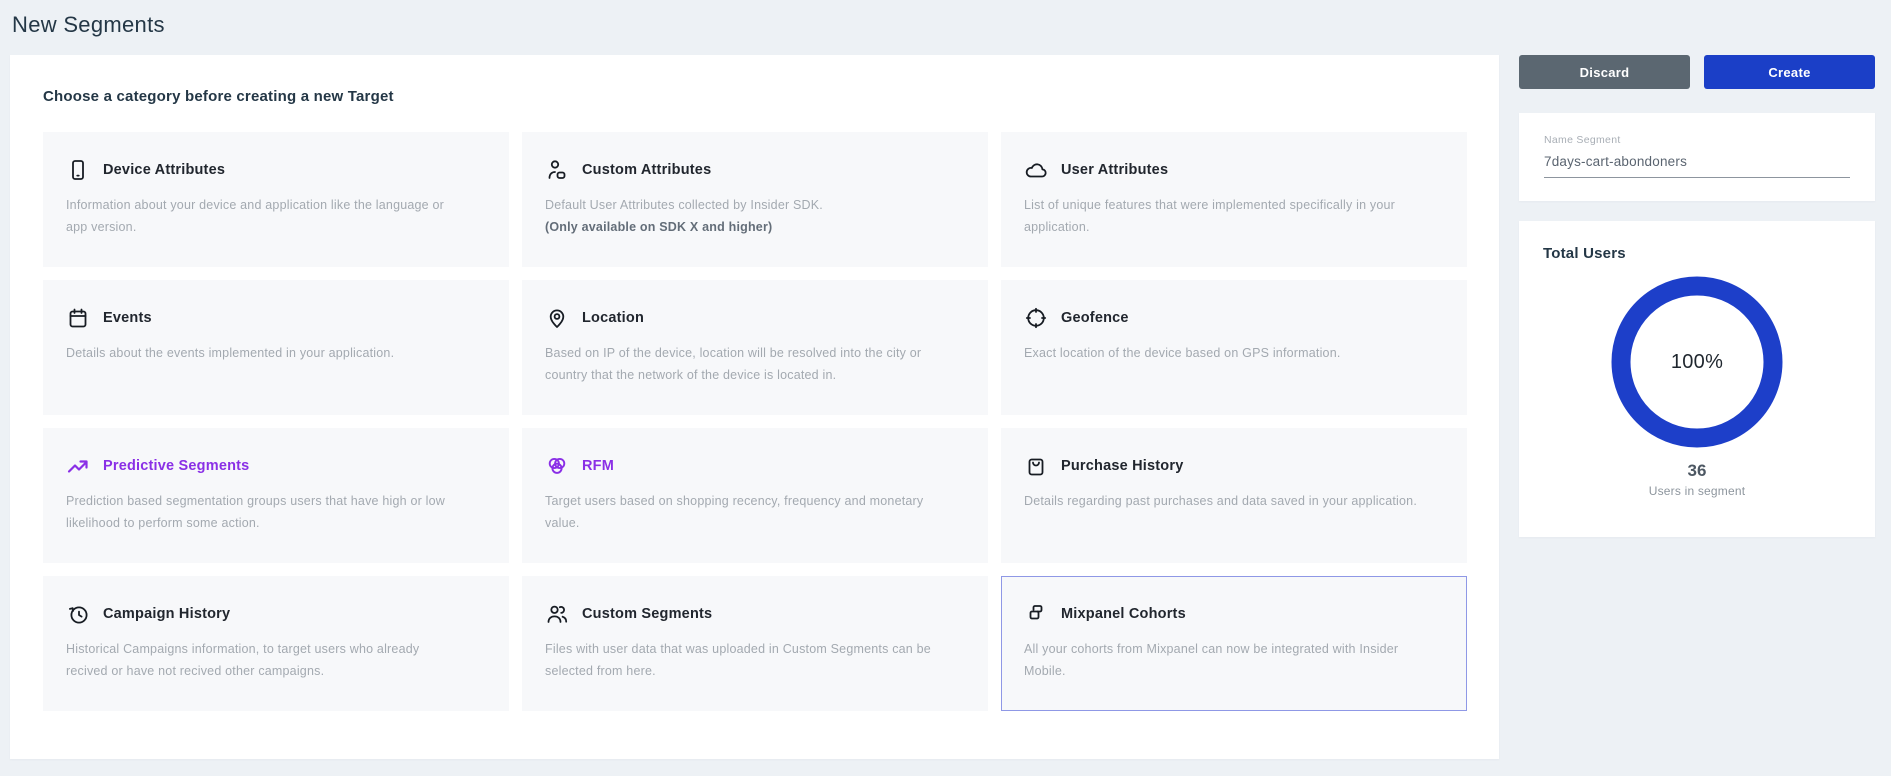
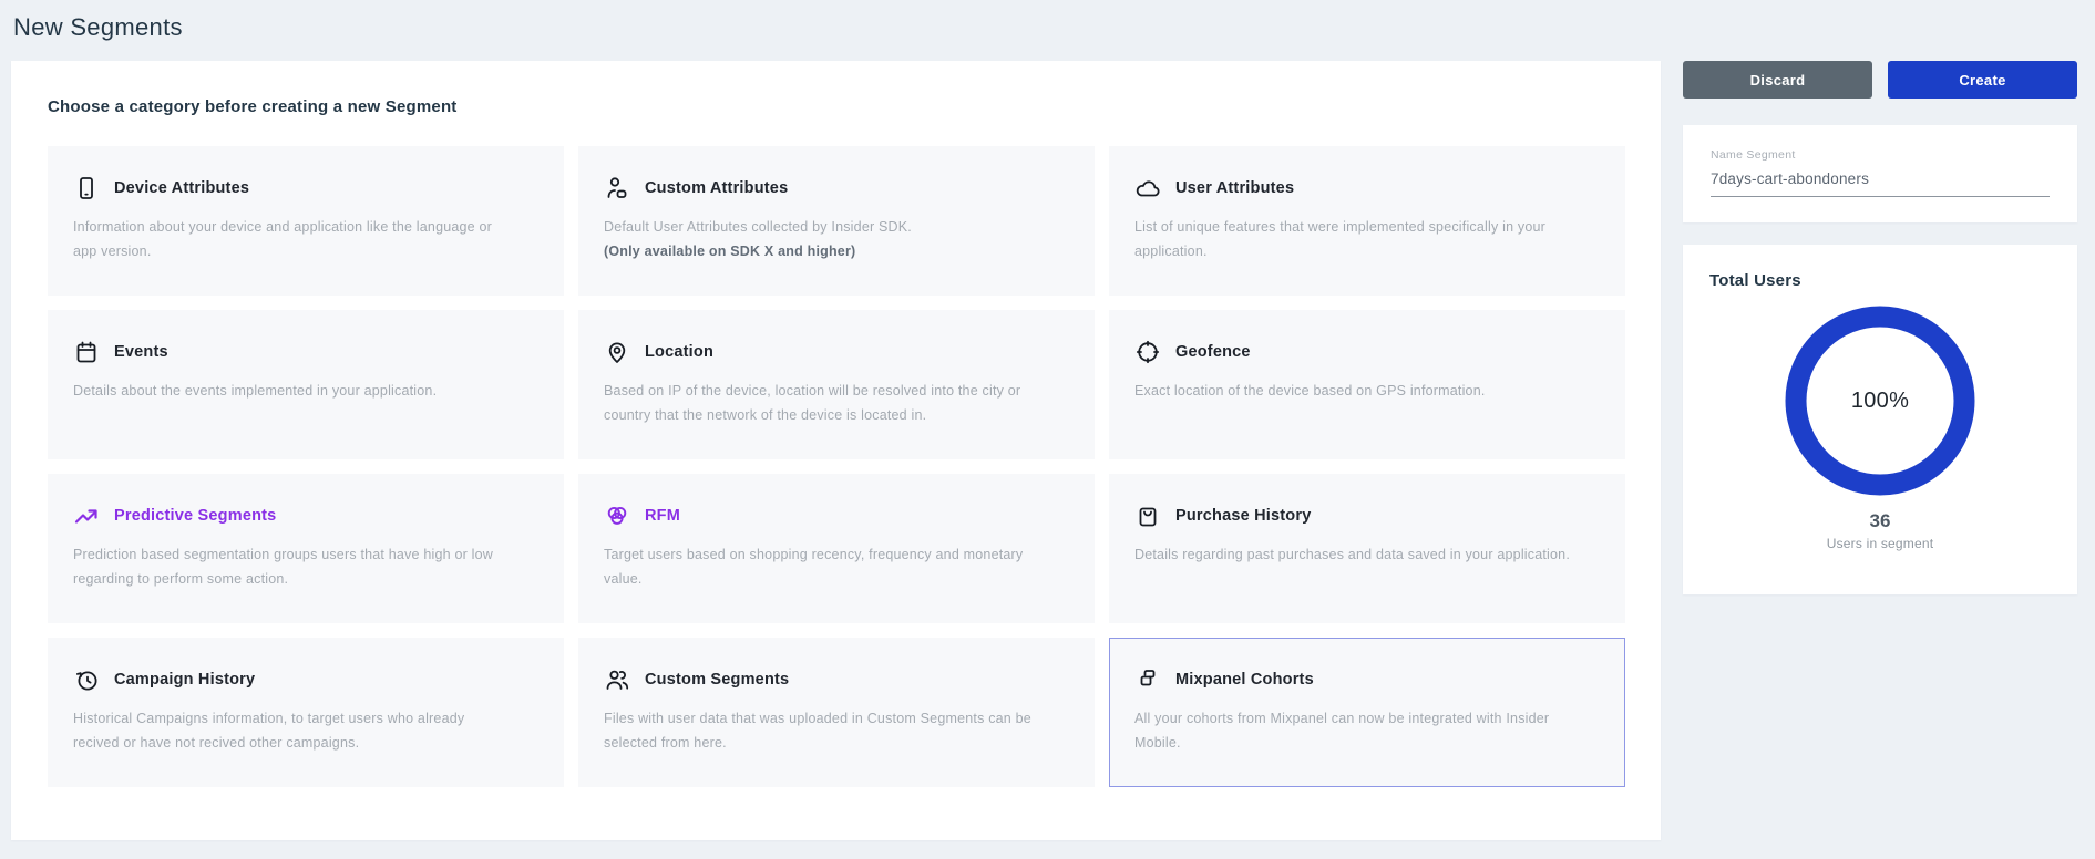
  New Segments
- Choose a category before creating a new Target
+ Choose a category before creating a new Segment
  Device Attributes
  Information about your device and application like the language or app version.
  Custom Attributes
  Default User Attributes collected by Insider SDK.
  (Only available on SDK X and higher)
  User Attributes
  List of unique features that were implemented specifically in your application.
  Events
  Details about the events implemented in your application.
  Location
  Based on IP of the device, location will be resolved into the city or country that the network of the device is located in.
  Geofence
  Exact location of the device based on GPS information.
  Predictive Segments
- Prediction based segmentation groups users that have high or low likelihood to perform some action.
+ Prediction based segmentation groups users that have high or low regarding to perform some action.
  RFM
  Target users based on shopping recency, frequency and monetary value.
  Purchase History
  Details regarding past purchases and data saved in your application.
  Campaign History
  Historical Campaigns information, to target users who already recived or have not recived other campaigns.
  Custom Segments
  Files with user data that was uploaded in Custom Segments can be selected from here.
  Mixpanel Cohorts
  All your cohorts from Mixpanel can now be integrated with Insider Mobile.
  Discard
  Create
  Name Segment
  7days-cart-abondoners
  Total Users
  100%
  36
  Users in segment
